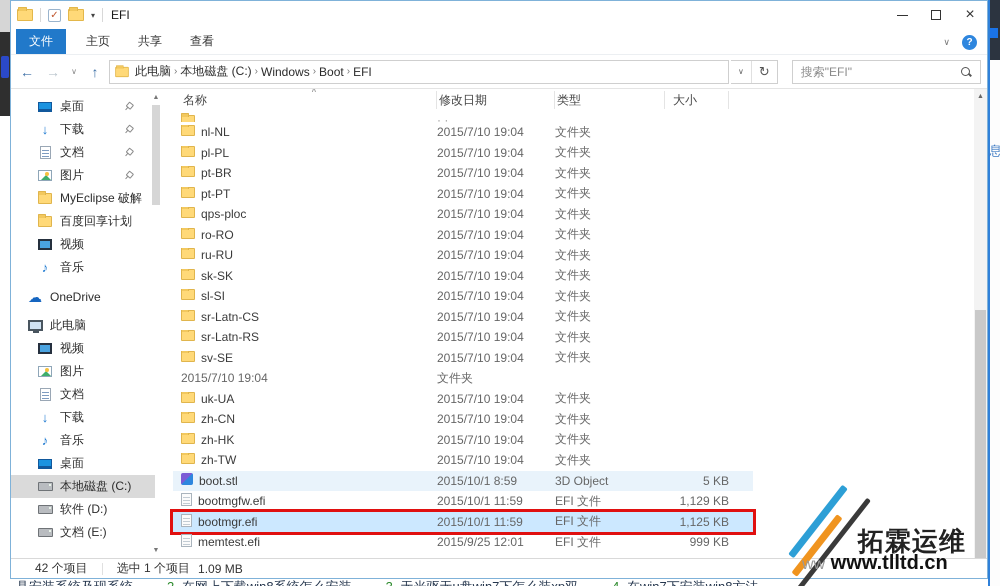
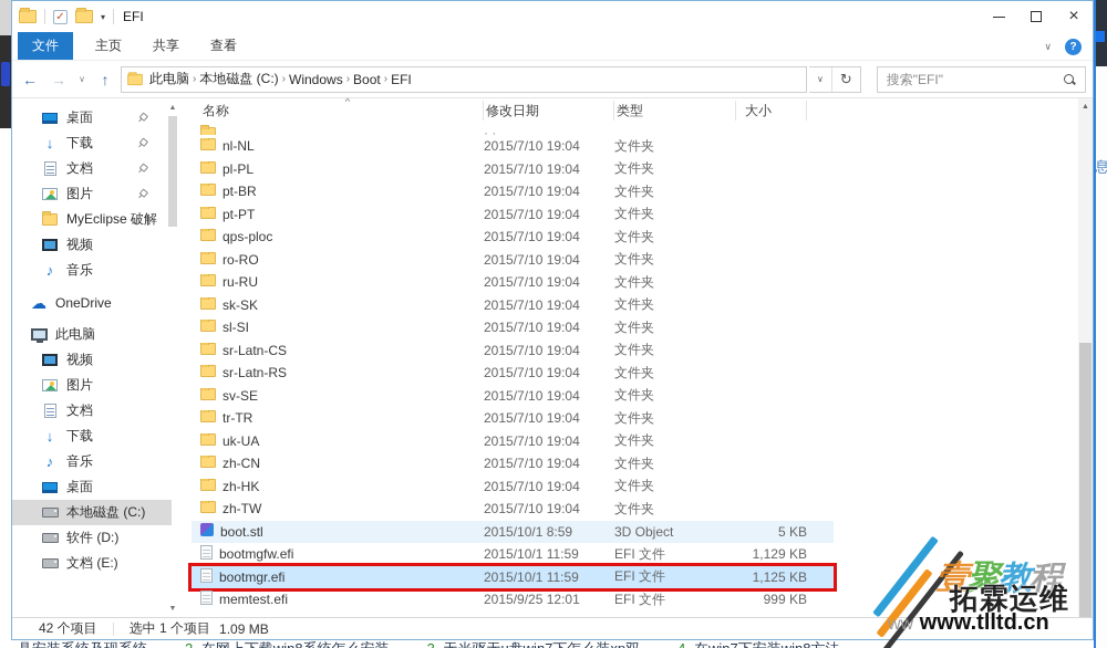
  息
  ✓
  ▾
  EFI
  ×
  文件
  主页
  共享
  查看
  ∨
  ?
  ←
  →
  ∨
  ↑
  此电脑
  ›
  本地磁盘 (C:)
  ›
  Windows
  ›
  Boot
  ›
  EFI
  ∨
  ↻
  搜索"EFI"
  桌面
  ↓
  下载
  文档
  图片
  MyEclipse 破解
- 百度回享计划
  视频
  ♪
  音乐
  ☁
  OneDrive
  此电脑
  视频
  图片
  文档
  ↓
  下载
  ♪
  音乐
  桌面
  本地磁盘 (C:)
  软件 (D:)
  文档 (E:)
  ∧
  名称
  修改日期
  类型
  大小
  · ·
  nl-NL
  2015/7/10 19:04
  文件夹
  pl-PL
  2015/7/10 19:04
  文件夹
  pt-BR
  2015/7/10 19:04
  文件夹
  pt-PT
  2015/7/10 19:04
  文件夹
  qps-ploc
  2015/7/10 19:04
  文件夹
  ro-RO
  2015/7/10 19:04
  文件夹
  ru-RU
  2015/7/10 19:04
  文件夹
  sk-SK
  2015/7/10 19:04
  文件夹
  sl-SI
  2015/7/10 19:04
  文件夹
  sr-Latn-CS
  2015/7/10 19:04
  文件夹
  sr-Latn-RS
  2015/7/10 19:04
  文件夹
  sv-SE
  2015/7/10 19:04
  文件夹
+ tr-TR
  2015/7/10 19:04
  文件夹
  uk-UA
  2015/7/10 19:04
  文件夹
  zh-CN
  2015/7/10 19:04
  文件夹
  zh-HK
  2015/7/10 19:04
  文件夹
  zh-TW
  2015/7/10 19:04
  文件夹
  boot.stl
  2015/10/1 8:59
  3D Object
  5 KB
  bootmgfw.efi
  2015/10/1 11:59
  EFI 文件
  1,129 KB
  bootmgr.efi
  2015/10/1 11:59
  EFI 文件
  1,125 KB
  memtest.efi
  2015/9/25 12:01
  EFI 文件
  999 KB
  42 个项目
  选中 1 个项目
  1.09 MB
+ 壹聚教程
  拓霖运维
  ww www.tlltd.cn
